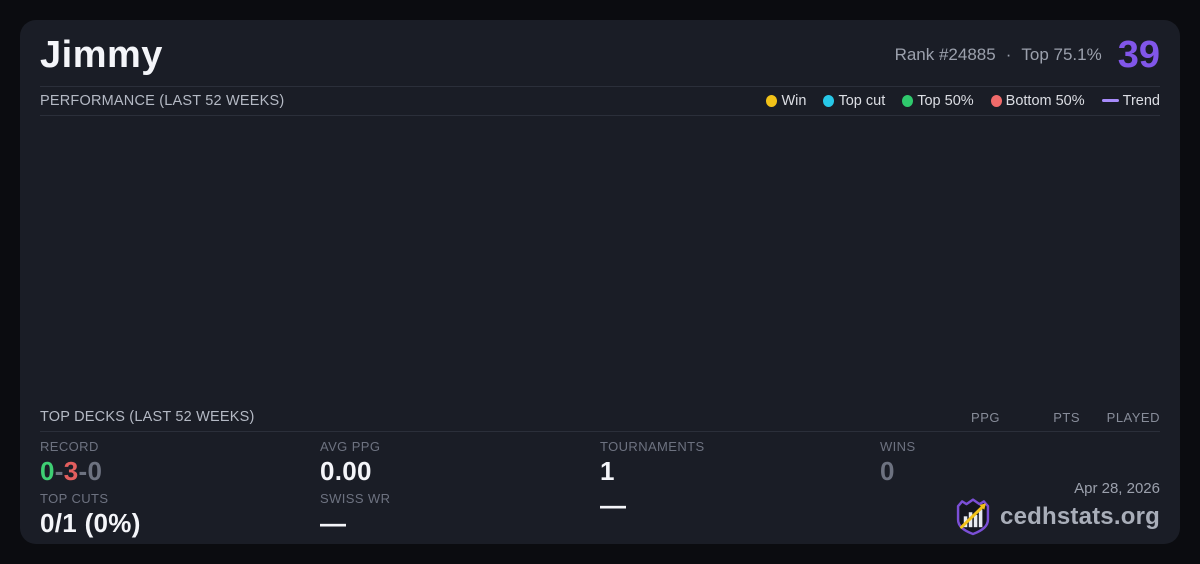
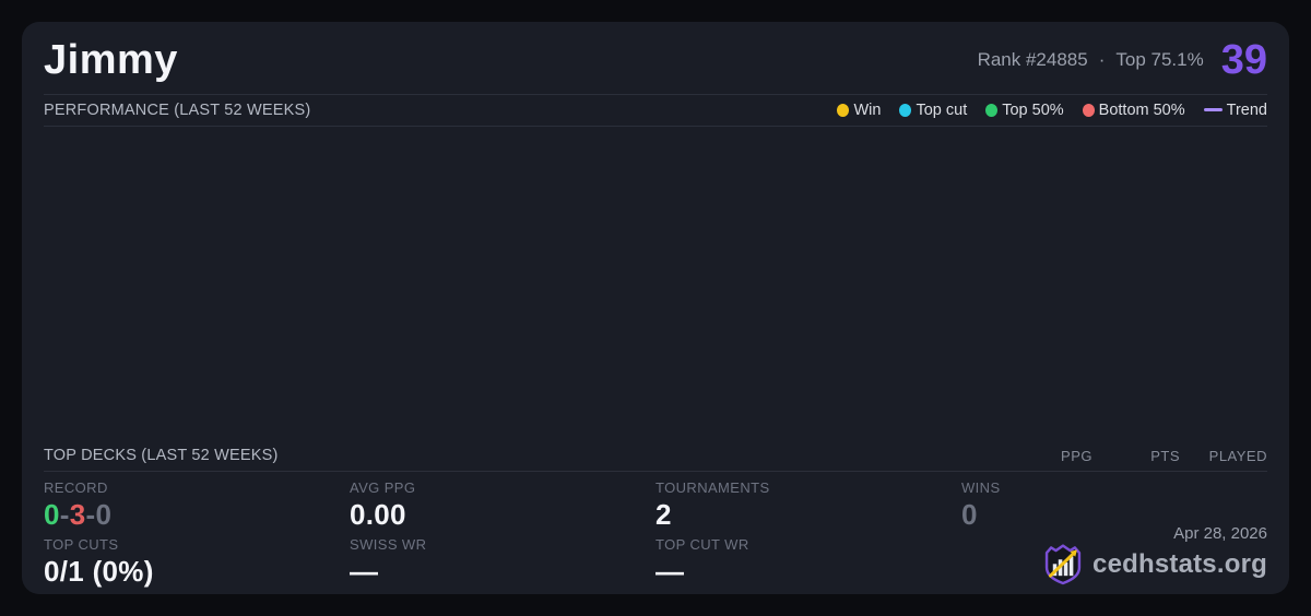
  Jimmy
  Rank #24885
  ·
  Top 75.1%
  39
  PERFORMANCE (LAST 52 WEEKS)
  Win
  Top cut
  Top 50%
  Bottom 50%
  Trend
  TOP DECKS (LAST 52 WEEKS)
  PPG
  PTS
  PLAYED
  RECORD
  0-3-0
  AVG PPG
  0.00
  TOURNAMENTS
- 1
+ 2
  WINS
  0
  TOP CUTS
  0/1 (0%)
  SWISS WR
  —
+ TOP CUT WR
  —
  Apr 28, 2026
  cedhstats.org
